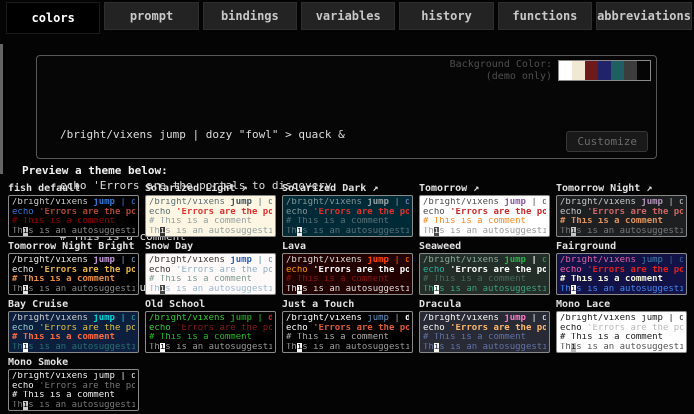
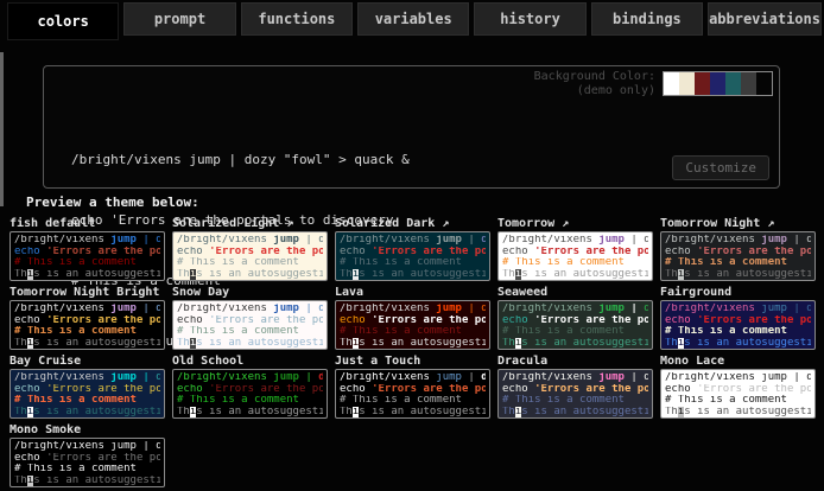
  colors
  prompt
- bindings
+ functions
  variables
  history
- functions
+ bindings
  abbreviations
  Background Color:
  (demo only)
  /bright/vixens jump | dozy "fowl" > quack &
  echo 'Errors are the portals to discovery
  Customize
  Preview a theme below:
  fish default
  /bright/vixens jump | d
  echo 'Errors are the po
  # This is a comment
  This is an autosuggesti
  Solarized Light ↗
  /bright/vixens jump | d
  echo 'Errors are the po
  # This is a comment
  This is an autosuggesti
  Solarized Dark ↗
  /bright/vixens jump | d
  echo 'Errors are the po
  # This is a comment
  This is an autosuggesti
  Tomorrow ↗
  /bright/vixens jump | d
  echo 'Errors are the po
  # This is a comment
  This is an autosuggesti
  Tomorrow Night ↗
  /bright/vixens jump | d
  echo 'Errors are the po
  # This is a comment
  This is an autosuggesti
  Tomorrow Night Bright
  /bright/vixens jump | d
  echo 'Errors are the po
  # This is a comment
  This is an autosuggesti
  Snow Day
  /bright/vixens jump | d
  echo 'Errors are the po
  # This is a comment
  This is an autosuggesti
  Lava
  /bright/vixens jump | d
  echo 'Errors are the po
  # This is a comment
  This is an autosuggesti
  Seaweed
  /bright/vixens jump | d
  echo 'Errors are the po
  # This is a comment
  This is an autosuggesti
  Fairground
  /bright/vixens jump | d
  echo 'Errors are the po
  # This is a comment
  This is an autosuggesti
  Bay Cruise
  /bright/vixens jump | d
  echo 'Errors are the po
  # This is a comment
  This is an autosuggesti
  Old School
  /bright/vixens jump | d
  echo 'Errors are the po
  # This is a comment
  This is an autosuggesti
  Just a Touch
  /bright/vixens jump | d
  echo 'Errors are the po
  # This is a comment
  This is an autosuggesti
  Dracula
  /bright/vixens jump | d
  echo 'Errors are the po
  # This is a comment
  This is an autosuggesti
  Mono Lace
  /bright/vixens jump | d
  echo 'Errors are the po
  # This is a comment
  This is an autosuggesti
  Mono Smoke
  /bright/vixens jump | d
  echo 'Errors are the po
  # This is a comment
  This is an autosuggesti
